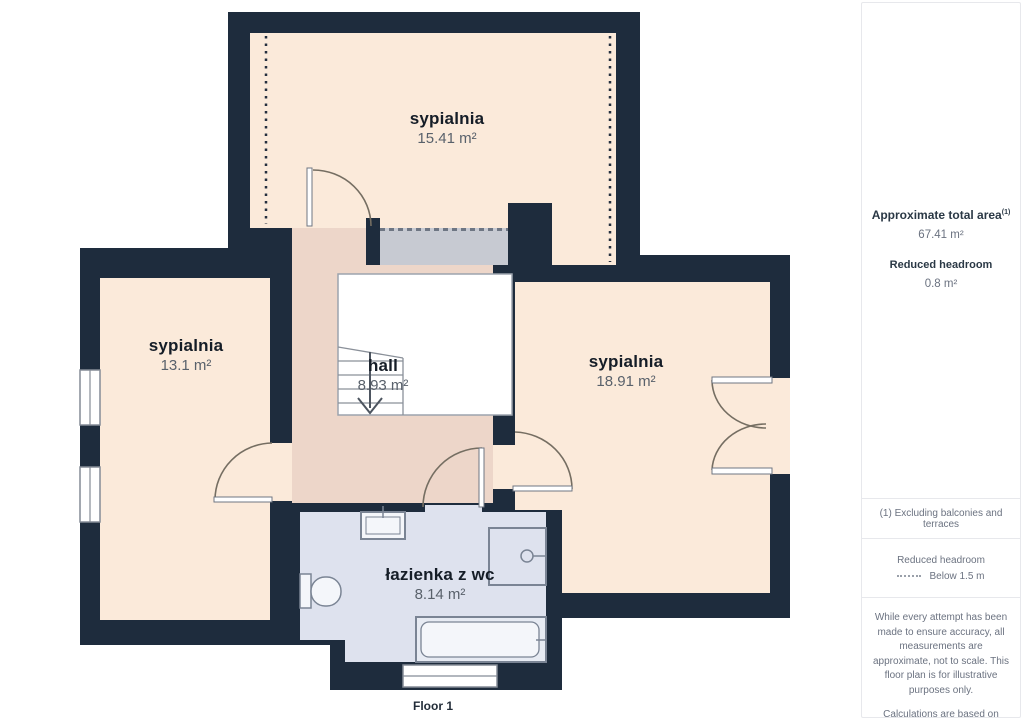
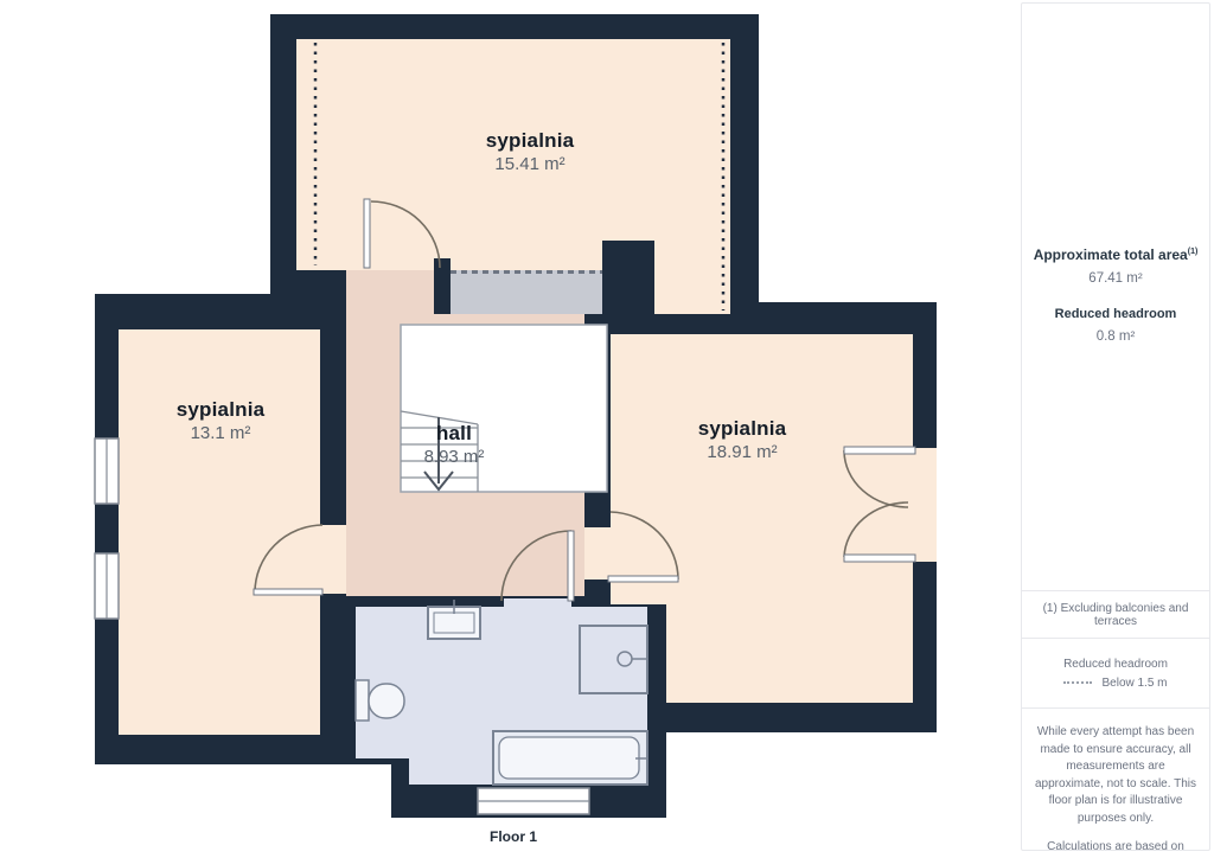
  sypialnia
  15.41 m²
  sypialnia
  13.1 m²
  sypialnia
  18.91 m²
  hall
  8.93 m²
- łazienka z wc
- 8.14 m²
  Floor 1
  Approximate total area
  67.41 m²
  Reduced headroom
  0.8 m²
  (1) Excluding balconies and terraces
  Reduced headroom
  Below 1.5 m
  While every attempt has been made to ensure accuracy, all measurements are approximate, not to scale. This floor plan is for illustrative purposes only.
